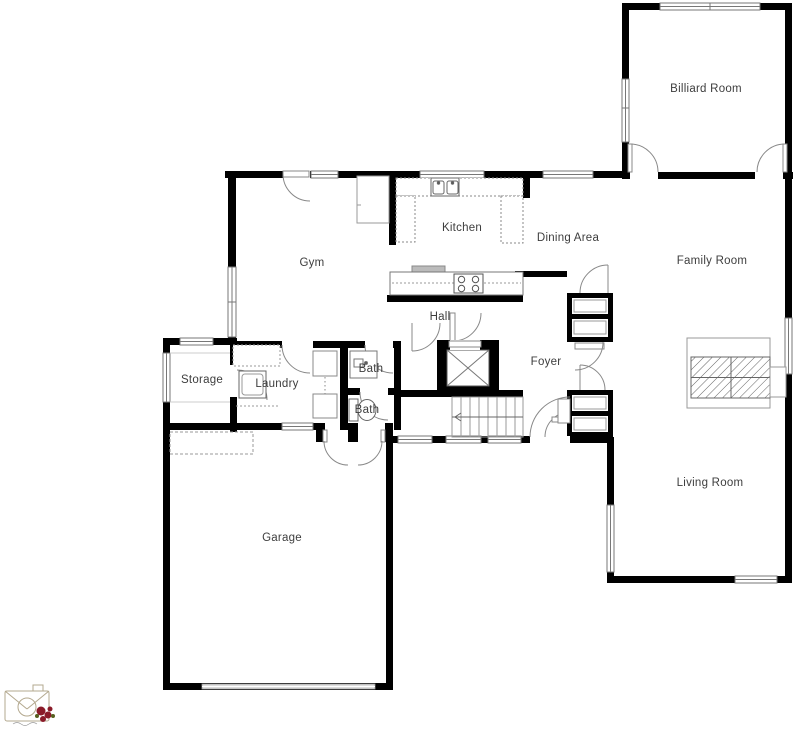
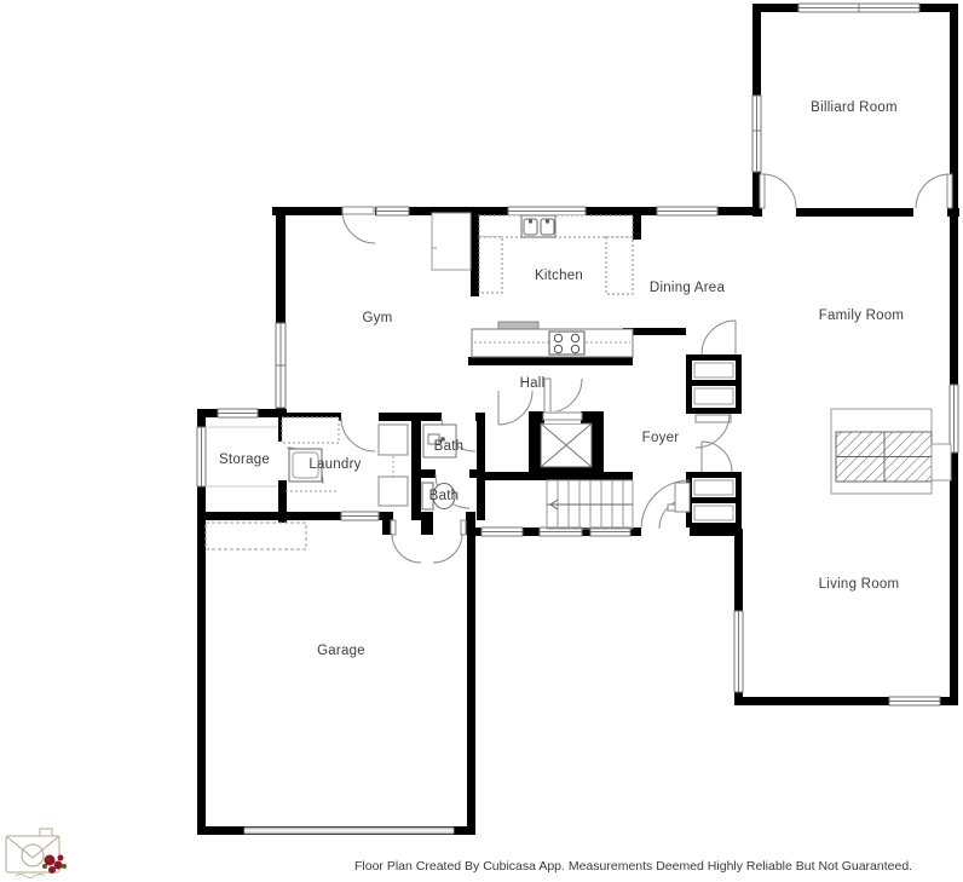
  Billiard Room
  Family Room
  Living Room
  Gym
  Kitchen
  Dining Area
  Hall
  Foyer
  Storage
  Laundry
  Bath
  Bath
  Garage
+ Floor Plan Created By Cubicasa App. Measurements Deemed Highly Reliable But Not Guaranteed.
